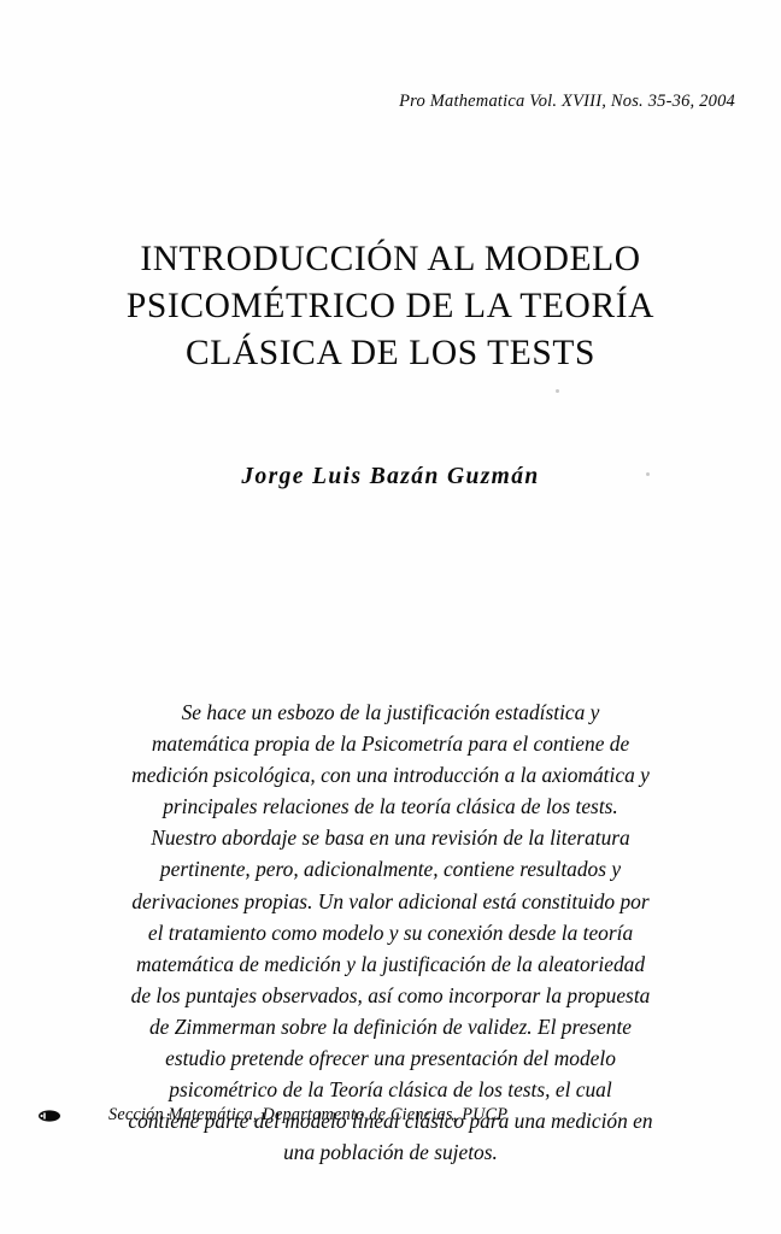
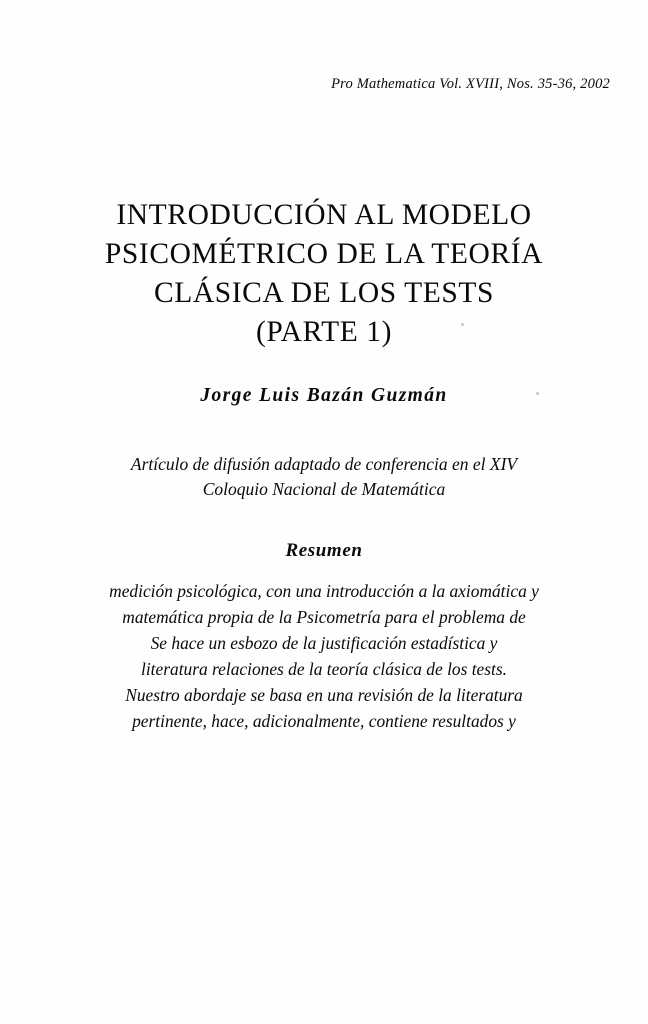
- Pro Mathematica Vol. XVIII, Nos. 35-36, 2004
+ Pro Mathematica Vol. XVIII, Nos. 35-36, 2002
  INTRODUCCIÓN AL MODELO
  PSICOMÉTRICO DE LA TEORÍA
  CLÁSICA DE LOS TESTS
+ (PARTE 1)
  Jorge Luis Bazán Guzmán
+ Artículo de difusión adaptado de conferencia en el XIV
+ Coloquio Nacional de Matemática
+ Resumen
- Se hace un esbozo de la justificación estadística y
+ medición psicológica, con una introducción a la axiomática y
- matemática propia de la Psicometría para el contiene de
+ matemática propia de la Psicometría para el problema de
- medición psicológica, con una introducción a la axiomática y
+ Se hace un esbozo de la justificación estadística y
- principales relaciones de la teoría clásica de los tests.
+ literatura relaciones de la teoría clásica de los tests.
  Nuestro abordaje se basa en una revisión de la literatura
- pertinente, pero, adicionalmente, contiene resultados y
+ pertinente, hace, adicionalmente, contiene resultados y
- derivaciones propias. Un valor adicional está constituido por
- el tratamiento como modelo y su conexión desde la teoría
- matemática de medición y la justificación de la aleatoriedad
- de los puntajes observados, así como incorporar la propuesta
- de Zimmerman sobre la definición de validez. El presente
- estudio pretende ofrecer una presentación del modelo
- psicométrico de la Teoría clásica de los tests, el cual
- contiene parte del modelo lineal clásico para una medición en
- una población de sujetos.
- Sección Matemática, Departamento de Ciencias, PUCP
